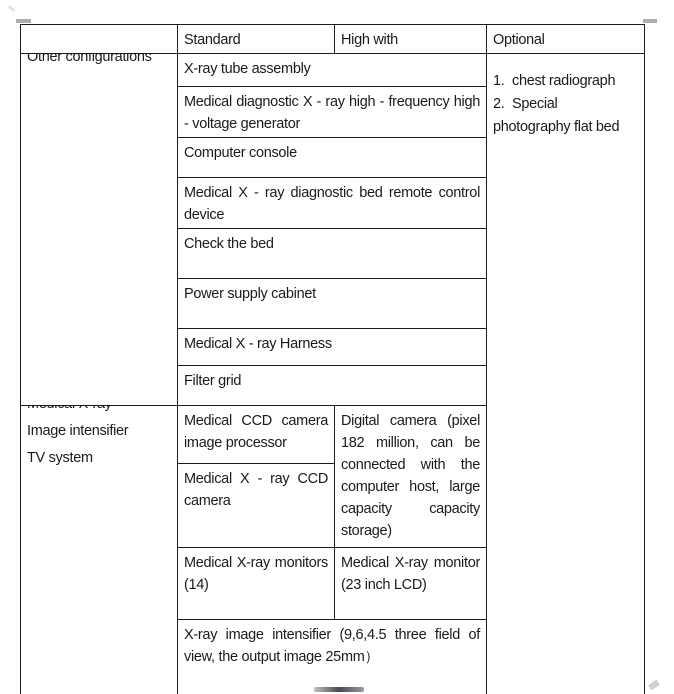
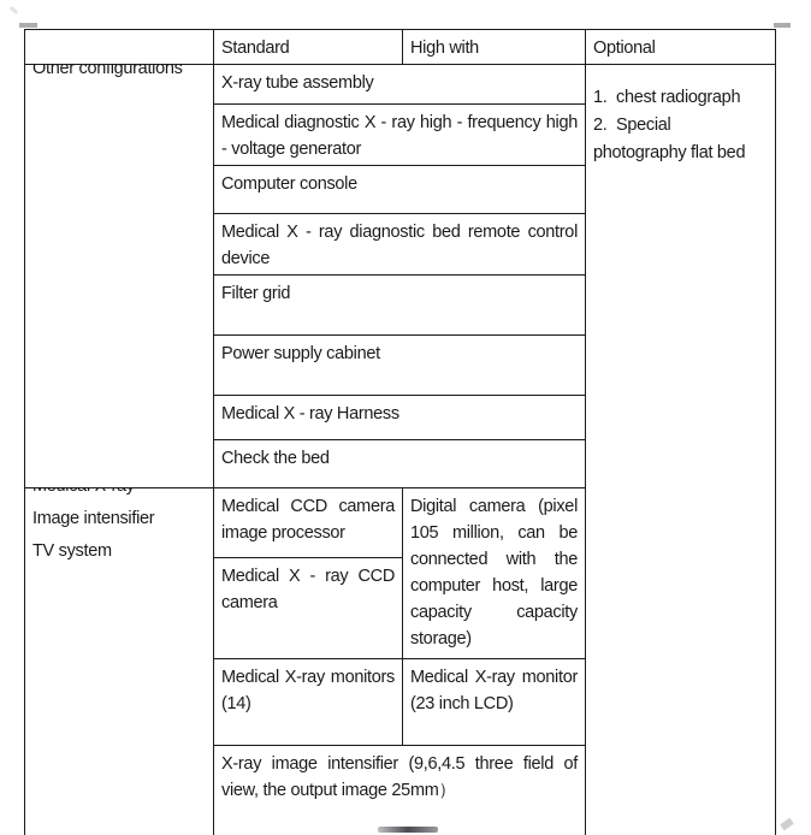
  	Standard	High with	Optional
  Other configurations	X-ray tube assembly	1. chest radiograph 2. Special photography flat bed
  Medical diagnostic X - ray high - frequency high - voltage generator
  Computer console
  Medical X - ray diagnostic bed remote control device
- Check the bed
+ Filter grid
  Power supply cabinet
  Medical X - ray Harness
- Filter grid
+ Check the bed
- Image intensifier TV system	Medical CCD camera image processor	Digital camera (pixel 182 million, can be connected with the computer host, large capacity capacity storage)
+ Image intensifier TV system	Medical CCD camera image processor	Digital camera (pixel 105 million, can be connected with the computer host, large capacity capacity storage)
  Medical X - ray CCD camera
  Medical X-ray monitors (14)	Medical X-ray monitor (23 inch LCD)
  X-ray image intensifier (9,6,4.5 three field of view, the output image 25mm）
